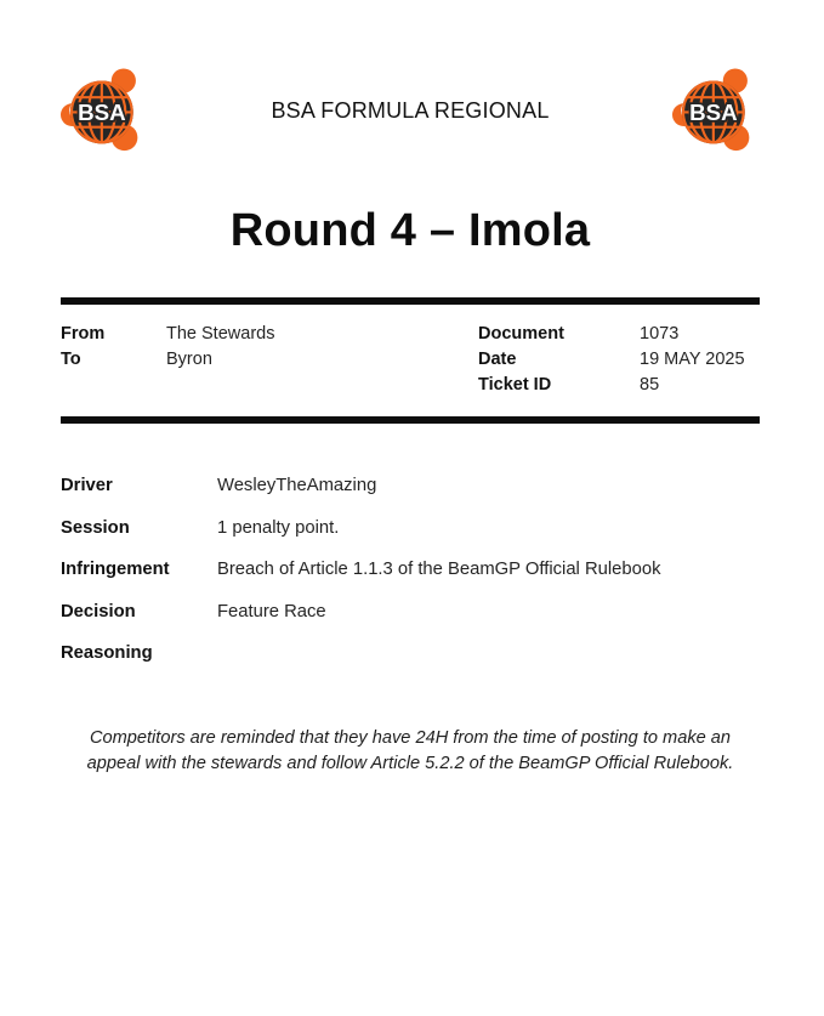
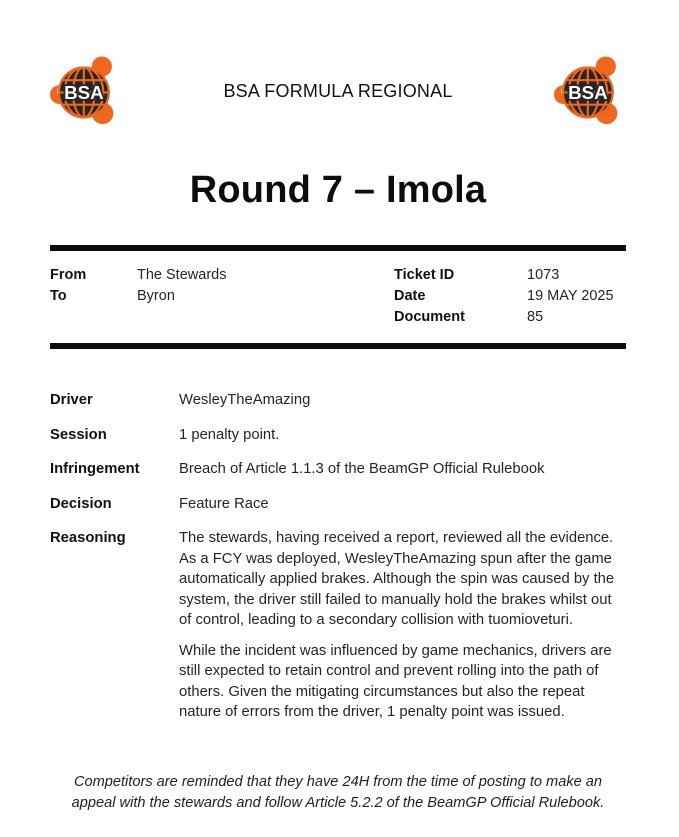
  BSA
  BSA FORMULA REGIONAL
  BSA
- Round 4 – Imola
+ Round 7 – Imola
  From
  The Stewards
  To
  Byron
- Document
+ Ticket ID
  1073
  Date
  19 MAY 2025
- Ticket ID
+ Document
  85
  Driver
  WesleyTheAmazing
  Session
  1 penalty point.
  Infringement
  Breach of Article 1.1.3 of the BeamGP Official Rulebook
  Decision
  Feature Race
  Reasoning
+ The stewards, having received a report, reviewed all the evidence. As a FCY was deployed, WesleyTheAmazing spun after the game automatically applied brakes. Although the spin was caused by the system, the driver still failed to manually hold the brakes whilst out of control, leading to a secondary collision with tuomioveturi.
+ While the incident was influenced by game mechanics, drivers are still expected to retain control and prevent rolling into the path of others. Given the mitigating circumstances but also the repeat nature of errors from the driver, 1 penalty point was issued.
  Competitors are reminded that they have 24H from the time of posting to make an appeal with the stewards and follow Article 5.2.2 of the BeamGP Official Rulebook.
